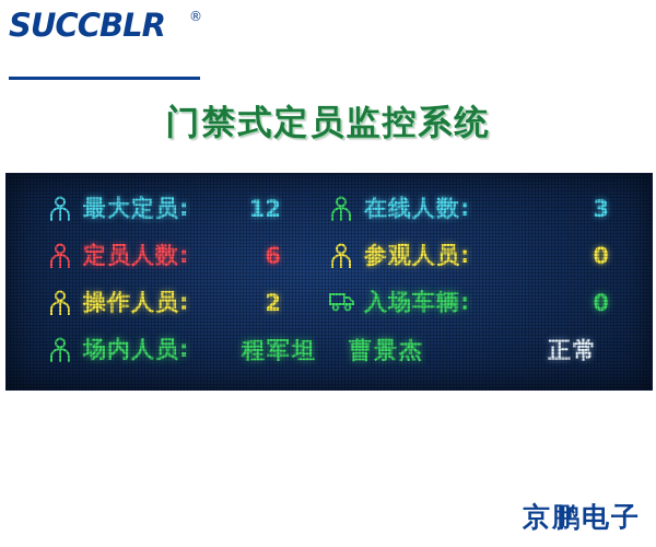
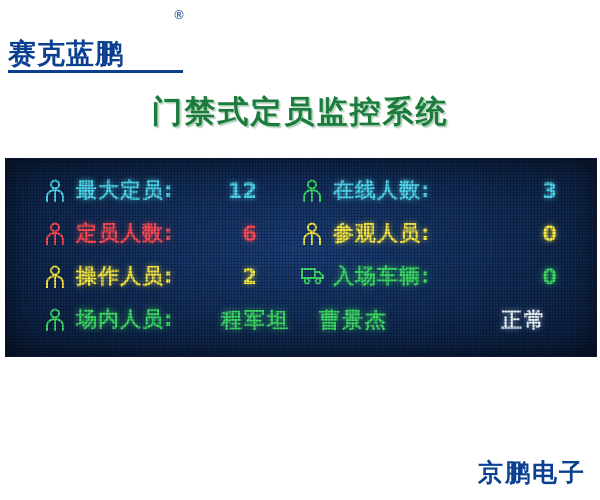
- SUCCBLR
  ®
+ 赛克蓝鹏
  门禁式定员监控系统
  京鹏电子
